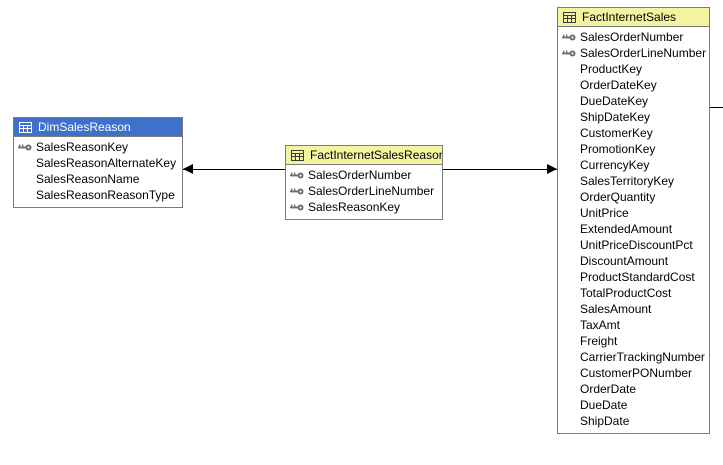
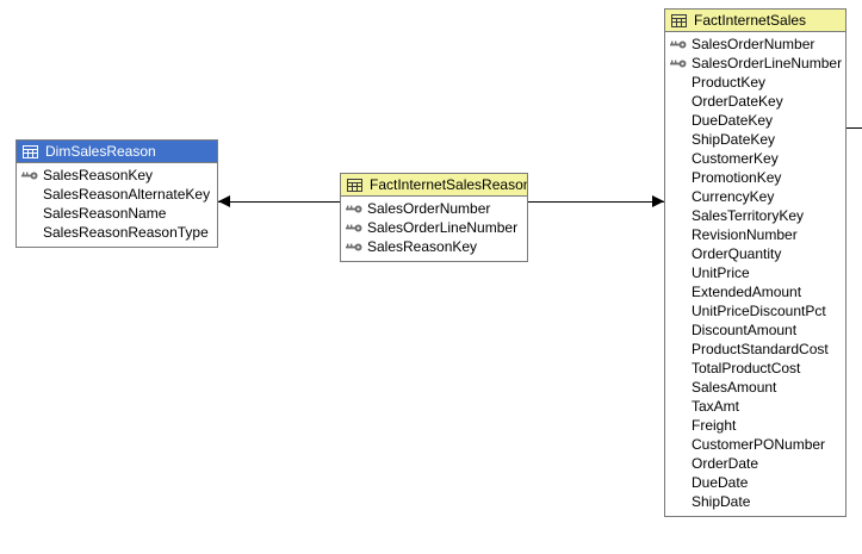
  DimSalesReason
  SalesReasonKey
  SalesReasonAlternateKey
  SalesReasonName
  SalesReasonReasonType
  FactInternetSalesReaso
  SalesOrderNumber
  SalesOrderLineNumber
  SalesReasonKey
  FactInternetSales
  SalesOrderNumber
  SalesOrderLineNumber
  ProductKey
  OrderDateKey
  DueDateKey
  ShipDateKey
  CustomerKey
  PromotionKey
  CurrencyKey
  SalesTerritoryKey
+ RevisionNumber
  OrderQuantity
  UnitPrice
  ExtendedAmount
  UnitPriceDiscountPct
  DiscountAmount
  ProductStandardCost
  TotalProductCost
  SalesAmount
  TaxAmt
  Freight
- CarrierTrackingNumber
  CustomerPONumber
  OrderDate
  DueDate
  ShipDate
